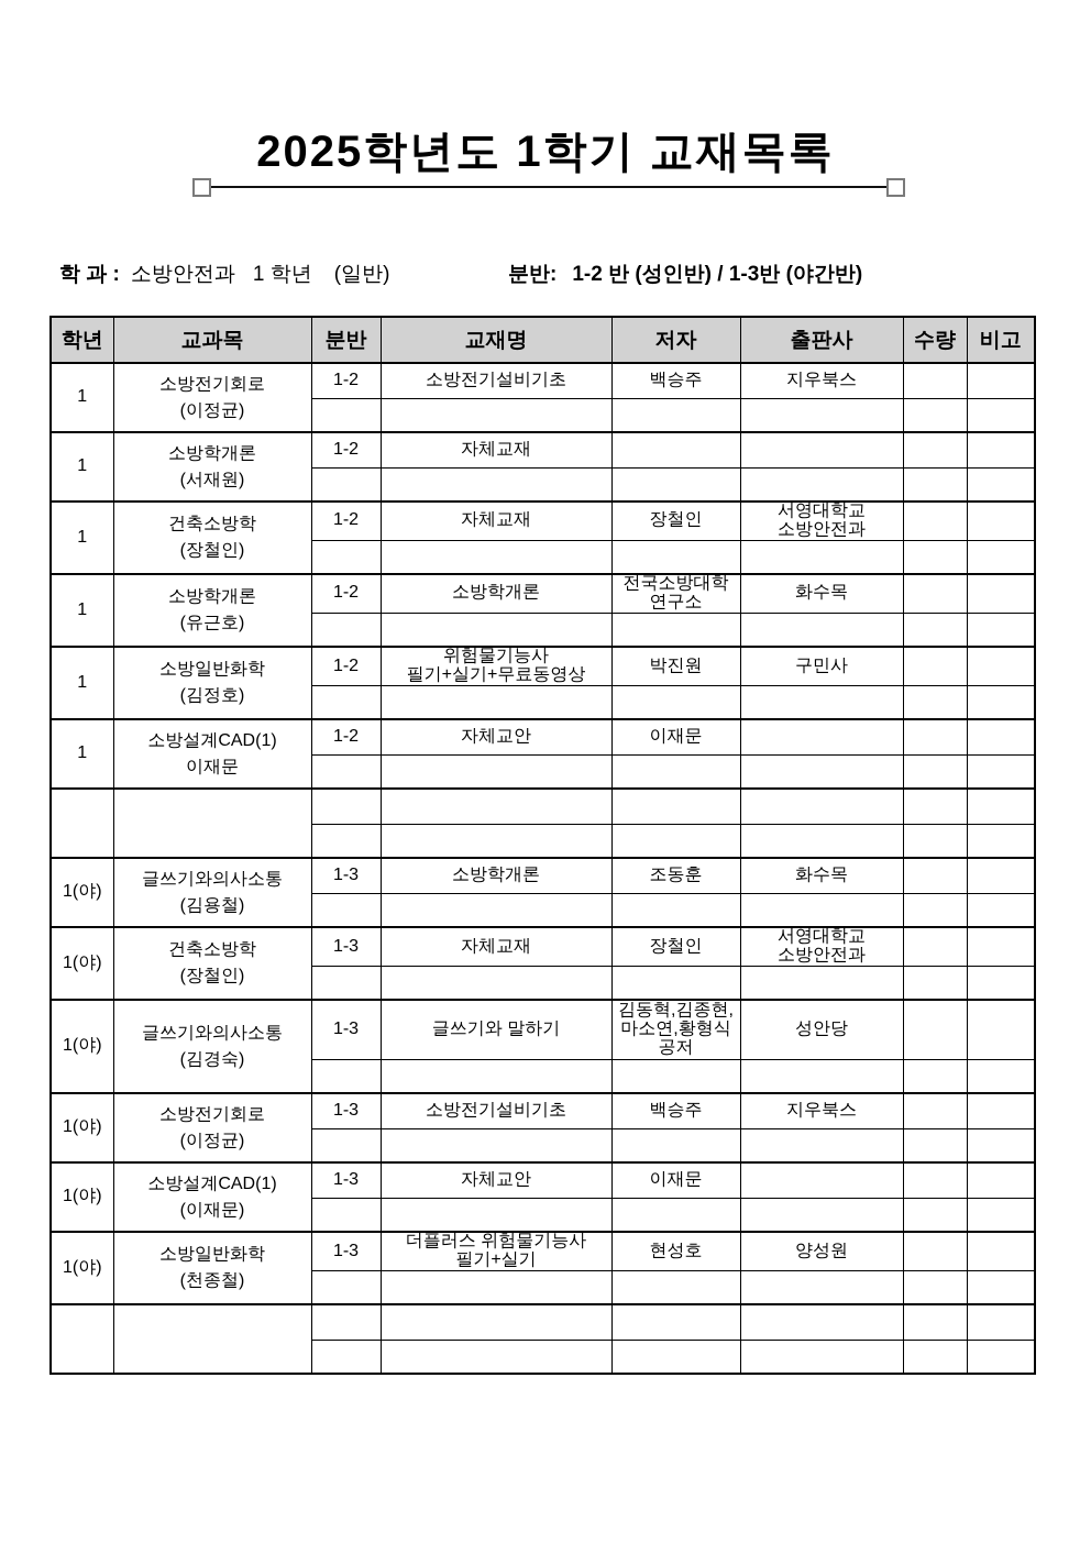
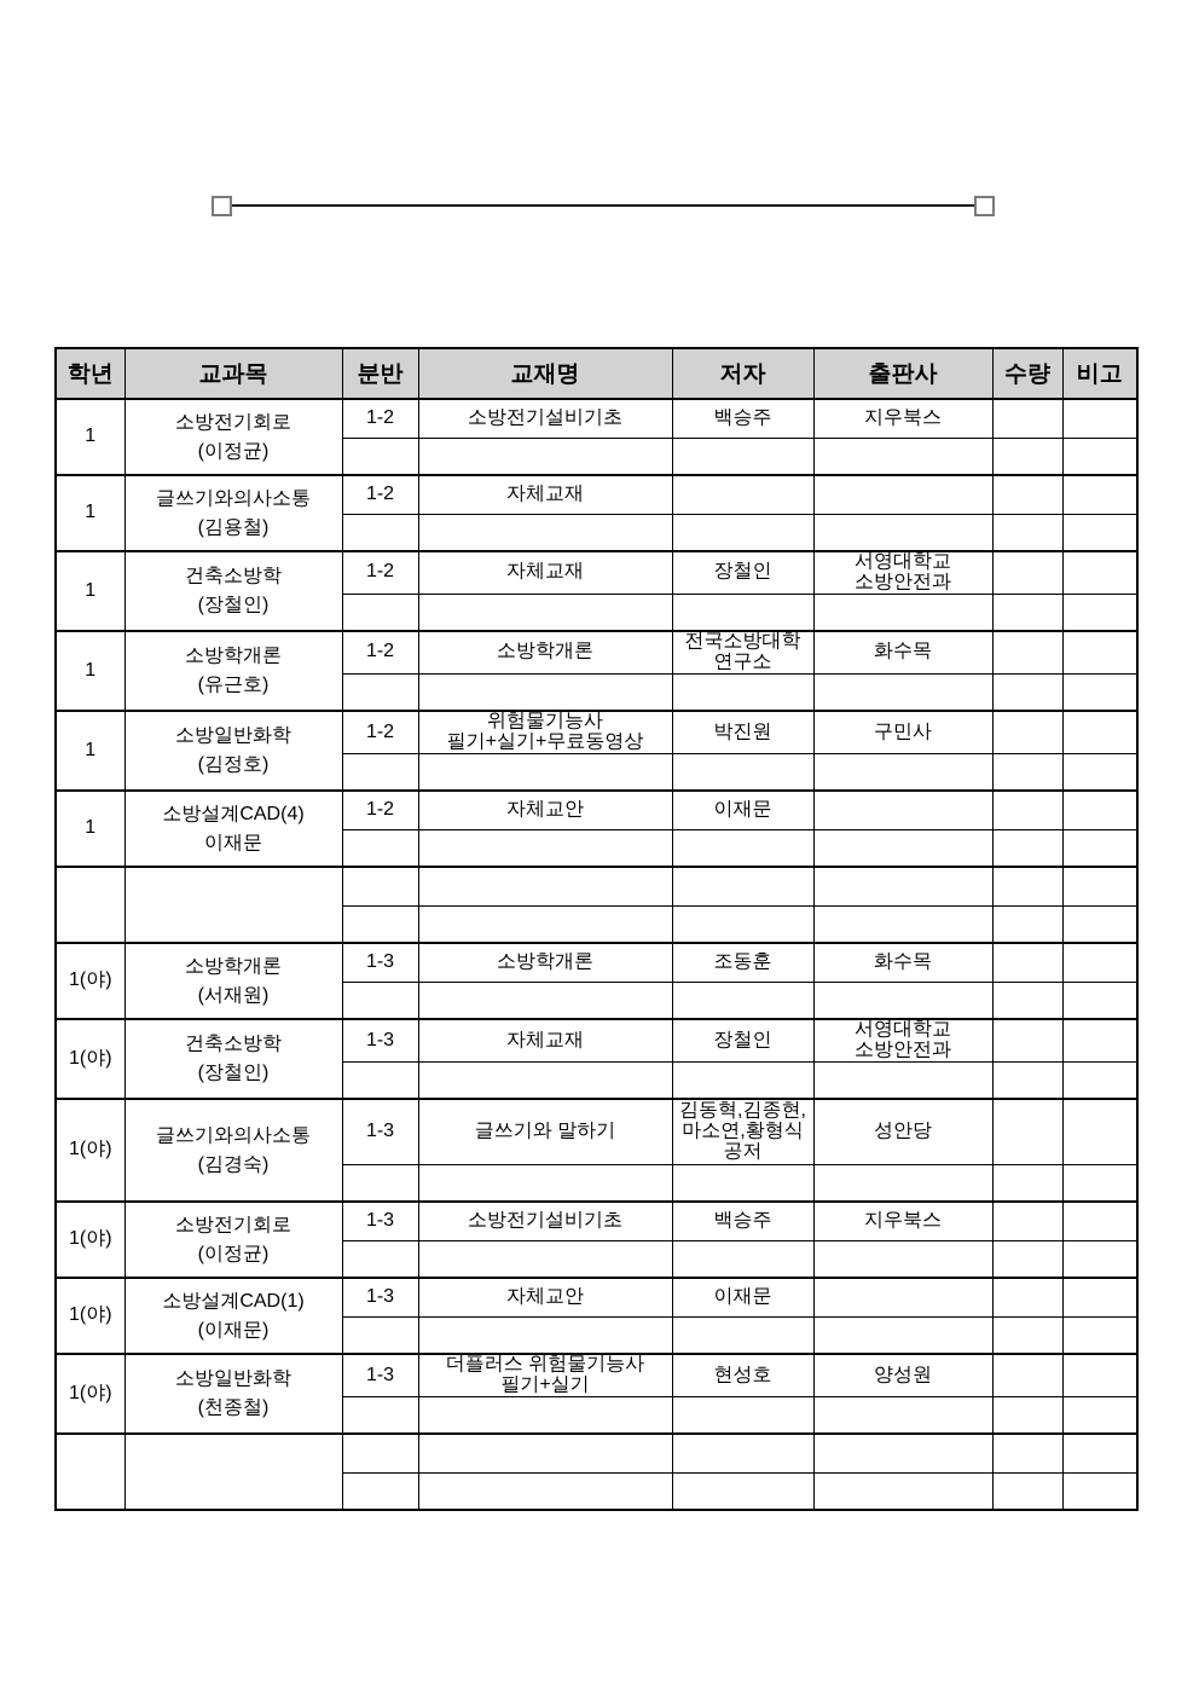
- 2025학년도 1학기 교재목록
- 학 과 : 소방안전과 1 학년 (일반)
- 분반: 1-2 반 (성인반) / 1-3반 (야간반)
  학년	교과목	분반	교재명	저자	출판사	수량	비고
  1	소방전기회로 (이정균)	1-2	소방전기설비기초	백승주	지우북스
- 1	소방학개론 (서재원)	1-2	자체교재
+ 1	글쓰기와의사소통 (김용철)	1-2	자체교재
  1	건축소방학 (장철인)	1-2	자체교재	장철인	서영대학교 소방안전과
  1	소방학개론 (유근호)	1-2	소방학개론	전국소방대학 연구소	화수목
  1	소방일반화학 (김정호)	1-2	위험물기능사 필기+실기+무료동영상	박진원	구민사
- 1	소방설계CAD(1) 이재문	1-2	자체교안	이재문
+ 1	소방설계CAD(4) 이재문	1-2	자체교안	이재문
- 1(야)	글쓰기와의사소통 (김용철)	1-3	소방학개론	조동훈	화수목
+ 1(야)	소방학개론 (서재원)	1-3	소방학개론	조동훈	화수목
  1(야)	건축소방학 (장철인)	1-3	자체교재	장철인	서영대학교 소방안전과
  1(야)	글쓰기와의사소통 (김경숙)	1-3	글쓰기와 말하기	김동혁,김종현, 마소연,황형식 공저	성안당
  1(야)	소방전기회로 (이정균)	1-3	소방전기설비기초	백승주	지우북스
  1(야)	소방설계CAD(1) (이재문)	1-3	자체교안	이재문
  1(야)	소방일반화학 (천종철)	1-3	더플러스 위험물기능사 필기+실기	현성호	양성원
